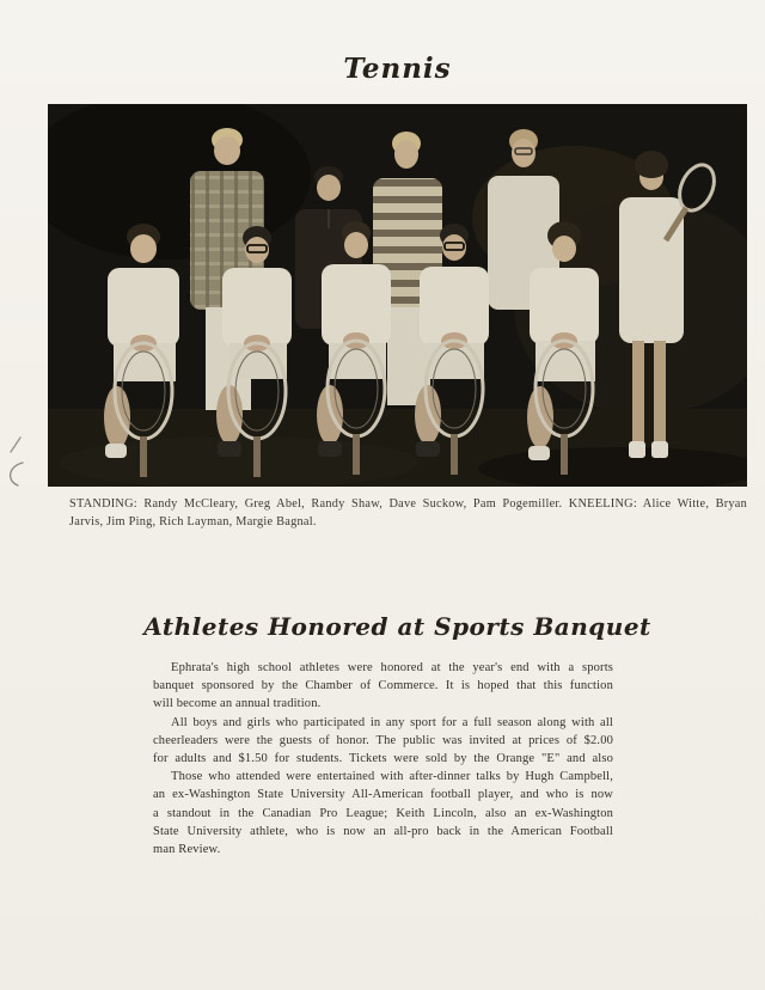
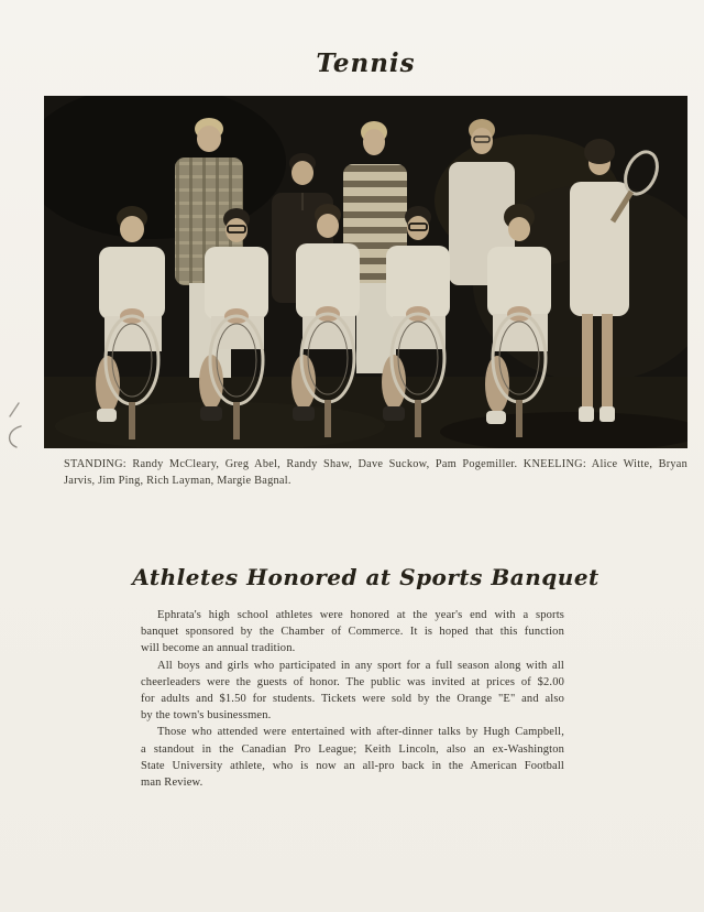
  Tennis
  STANDING: Randy McCleary, Greg Abel, Randy Shaw, Dave Suckow, Pam Pogemiller. KNEELING: Alice Witte, Bryan
  Jarvis, Jim Ping, Rich Layman, Margie Bagnal.
  Athletes Honored at Sports Banquet
  Ephrata's high school athletes were honored at the year's end with a sports
  banquet sponsored by the Chamber of Commerce. It is hoped that this function
  will become an annual tradition.
  All boys and girls who participated in any sport for a full season along with all
  cheerleaders were the guests of honor. The public was invited at prices of $2.00
  for adults and $1.50 for students. Tickets were sold by the Orange "E" and also
+ by the town's businessmen.
  Those who attended were entertained with after-dinner talks by Hugh Campbell,
- an ex-Washington State University All-American football player, and who is now
  a standout in the Canadian Pro League; Keith Lincoln, also an ex-Washington
  State University athlete, who is now an all-pro back in the American Football
  man Review.
